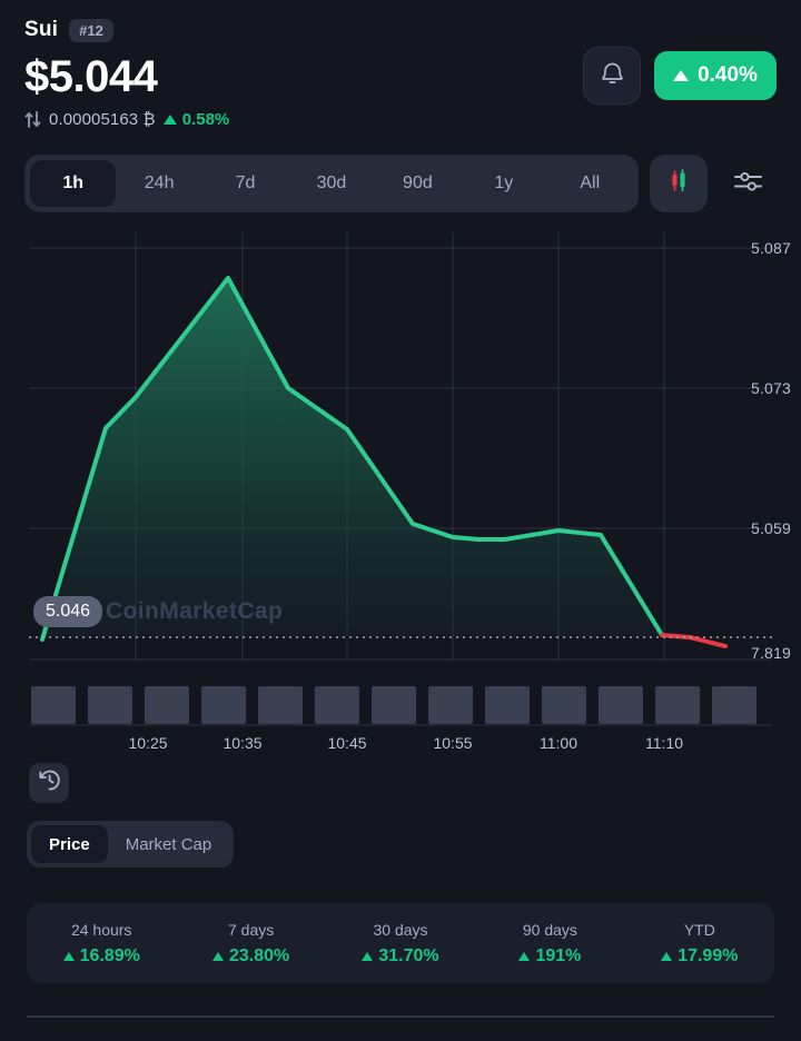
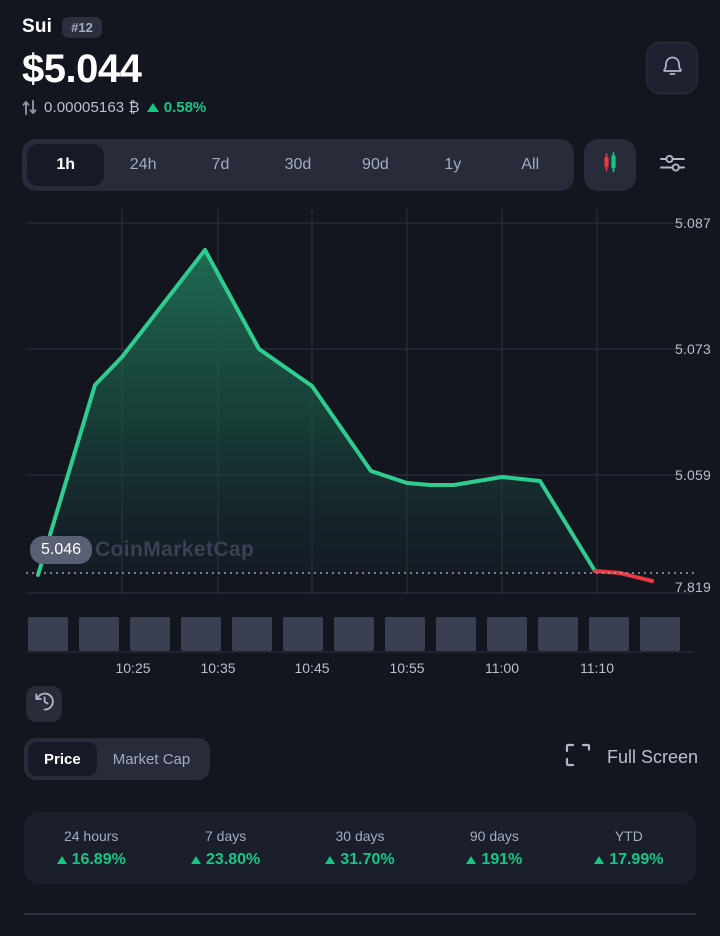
  Sui
  #12
  $5.044
  0.00005163 ₿
  0.58%
- 0.40%
  1h
  24h
  7d
  30d
  90d
  1y
  All
  5.087
  5.073
  5.059
  7.819
  5.046
  CoinMarketCap
  10:25
  10:35
  10:45
  10:55
  11:00
  11:10
  Price
  Market Cap
+ Full Screen
  24 hours
  16.89%
  7 days
  23.80%
  30 days
  31.70%
  90 days
  191%
  YTD
  17.99%
